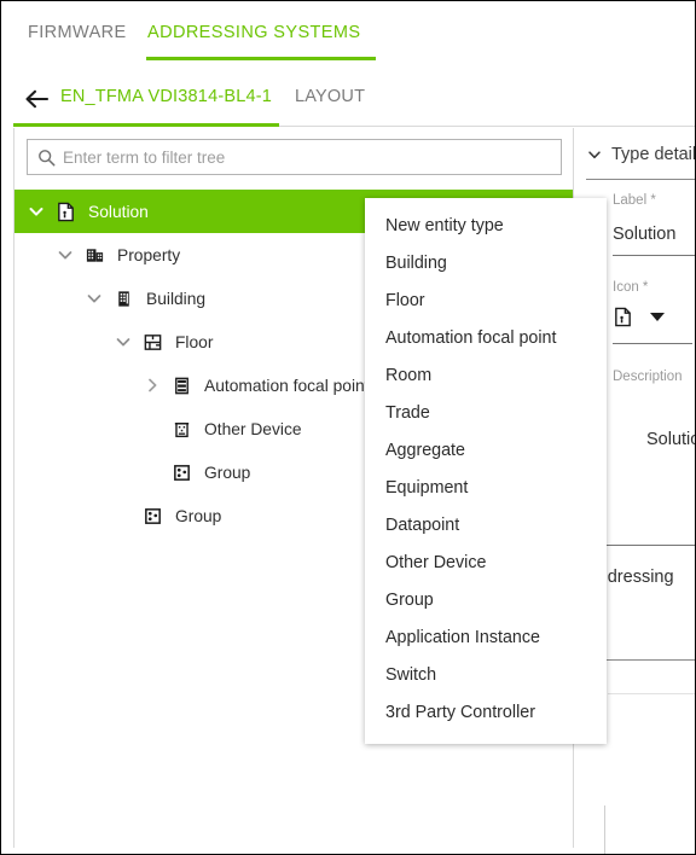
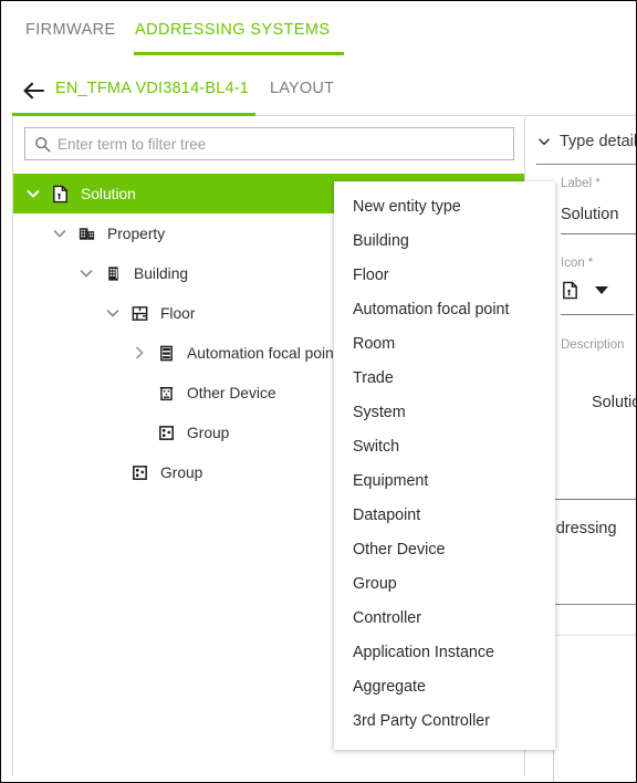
  FIRMWARE
  ADDRESSING SYSTEMS
  EN_TFMA VDI3814-BL4-1
  LAYOUT
  Enter term to filter tree
  Solution
  Property
  Building
  Floor
  Automation focal poin
  Other Device
  Group
  Group
  Type detail
  Label *
  Solution
  Icon *
  Description
  Soluti
  dressing
  New entity type
  Building
  Floor
  Automation focal point
  Room
  Trade
+ System
- Aggregate
+ Switch
  Equipment
  Datapoint
  Other Device
  Group
+ Controller
  Application Instance
- Switch
+ Aggregate
  3rd Party Controller
